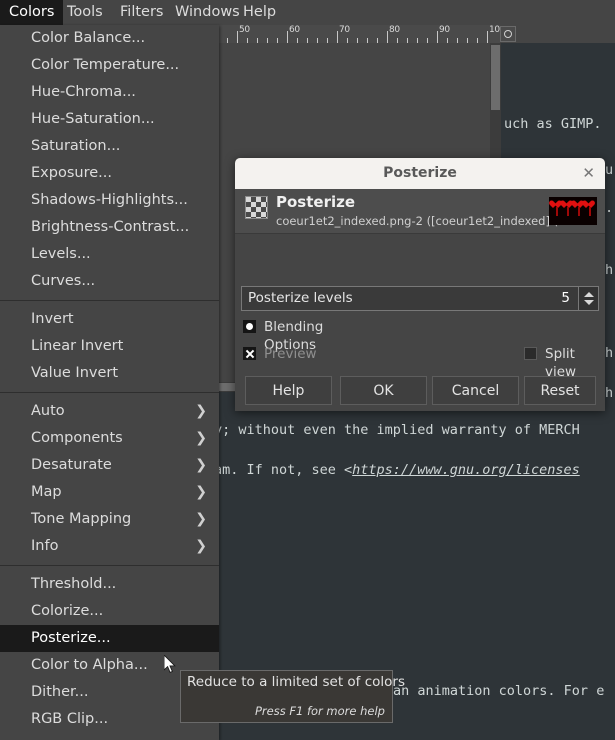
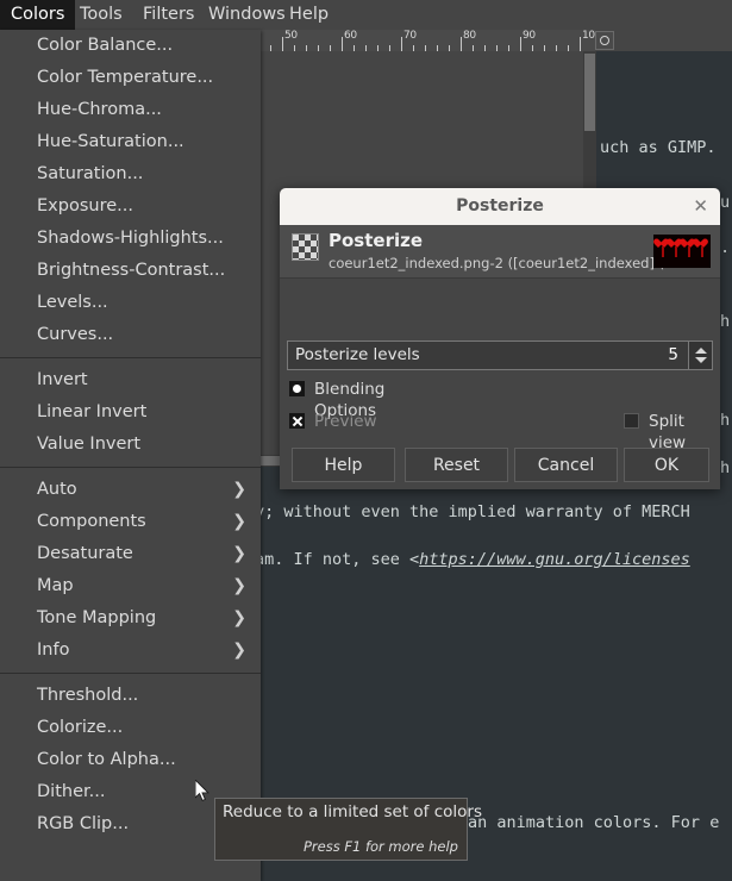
  Colors
  Tools
  Filters
  Windows
  Help
  50
  60
  70
  80
  90
  uch as GIMP.
  u
  .
  h
  h
  h
  ; without even the implied warranty of MERCH
  m. If not, see <https://www.gnu.org/licenses
  an animation colors. For e
  Color Balance...
  Color Temperature...
  Hue-Chroma...
  Hue-Saturation...
  Saturation...
  Exposure...
  Shadows-Highlights...
  Brightness-Contrast...
  Levels...
  Curves...
  Invert
  Linear Invert
  Value Invert
  Auto
  ❯
  Components
  ❯
  Desaturate
  ❯
  Map
  ❯
  Tone Mapping
  ❯
  Info
  ❯
  Threshold...
  Colorize...
- Posterize...
  Color to Alpha...
  Dither...
  RGB Clip...
  Posterize
  ✕
  Posterize
  coeur1et2_indexed.png-2 ([coeur1et2_indexed]
  Posterize levels
  5
  Blending Options
  Preview
  Split view
  Help
- OK
+ Reset
  Cancel
- Reset
+ OK
  Reduce to a limited set of colors
  Press F1 for more help
